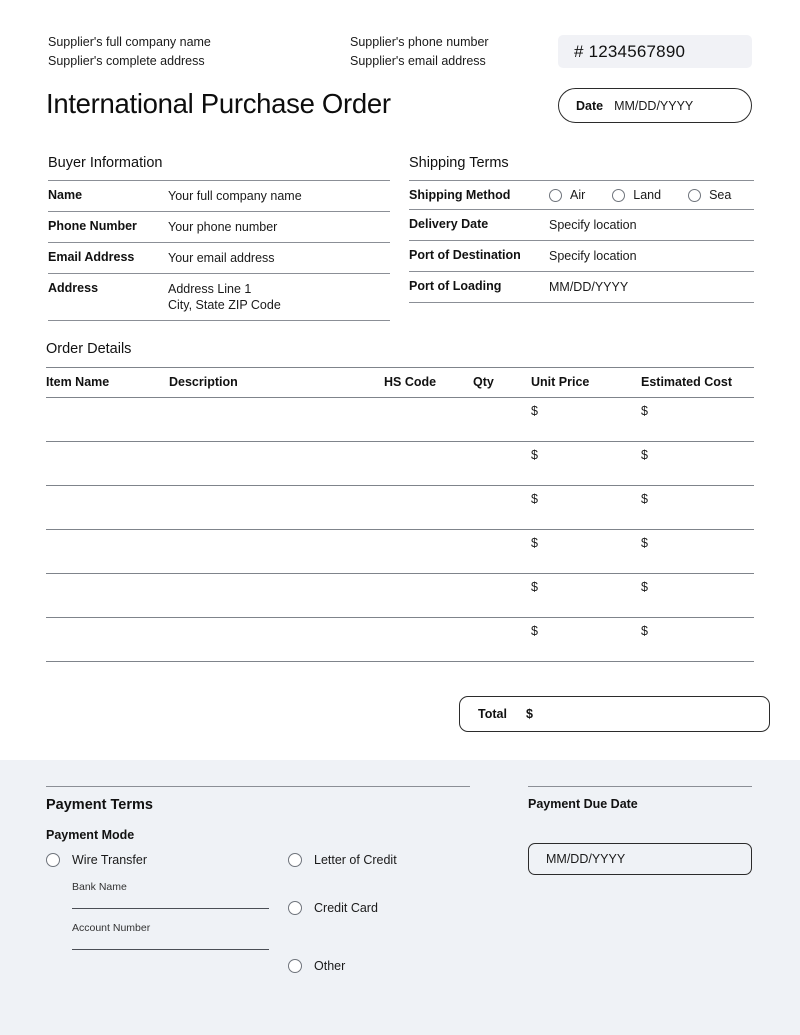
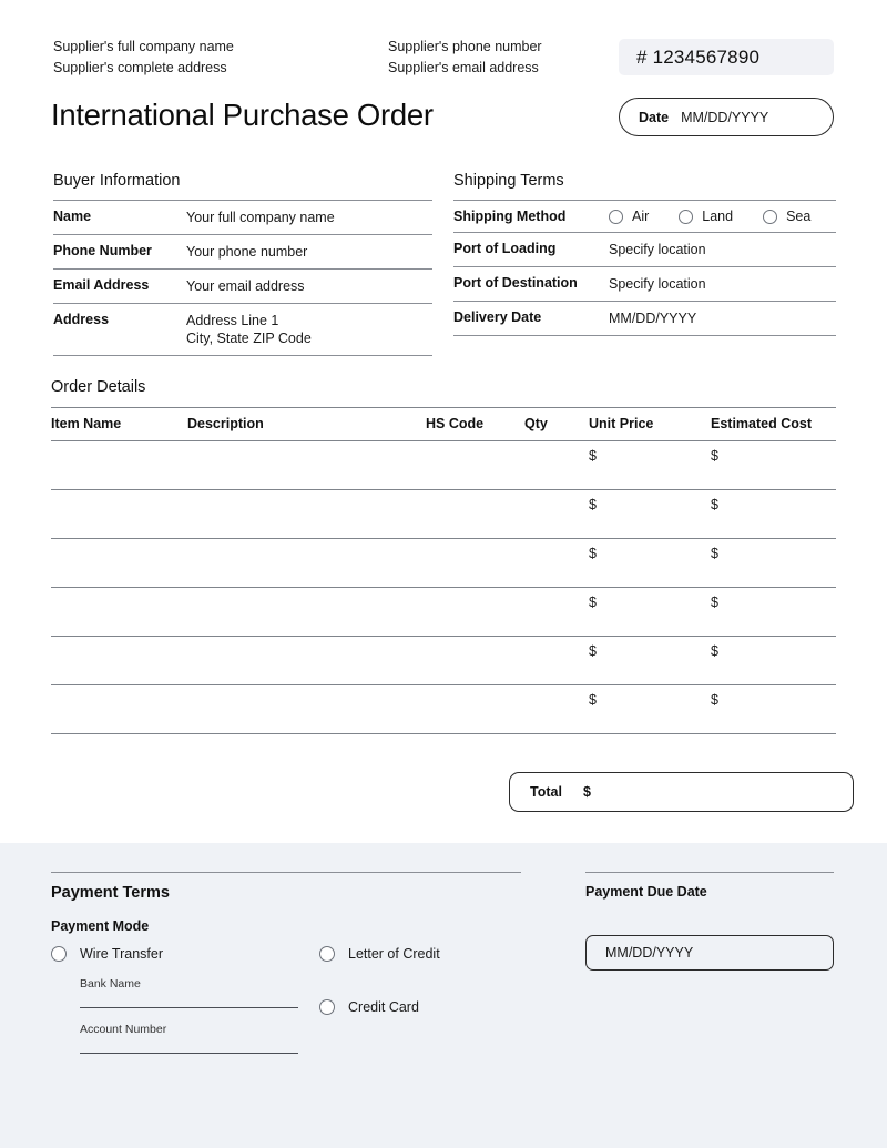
  Supplier's full company name
  Supplier's complete address
  Supplier's phone number
  Supplier's email address
  # 1234567890
  International Purchase Order
  Date
  MM/DD/YYYY
  Buyer Information
  Name	Your full company name
  Phone Number	Your phone number
  Email Address	Your email address
  Address	Address Line 1 City, State ZIP Code
  Shipping Terms
  Shipping Method	Air Land Sea
- Delivery Date	Specify location
+ Port of Loading	Specify location
  Port of Destination	Specify location
- Port of Loading	MM/DD/YYYY
+ Delivery Date	MM/DD/YYYY
  Order Details
  Item Name	Description	HS Code	Qty	Unit Price	Estimated Cost
  				$	$
  				$	$
  				$	$
  				$	$
  				$	$
  				$	$
  Total
  $
  Payment Terms
  Payment Mode
  Wire Transfer
  Bank Name
  Account Number
  Letter of Credit
  Credit Card
- Other
  Payment Due Date
  MM/DD/YYYY
